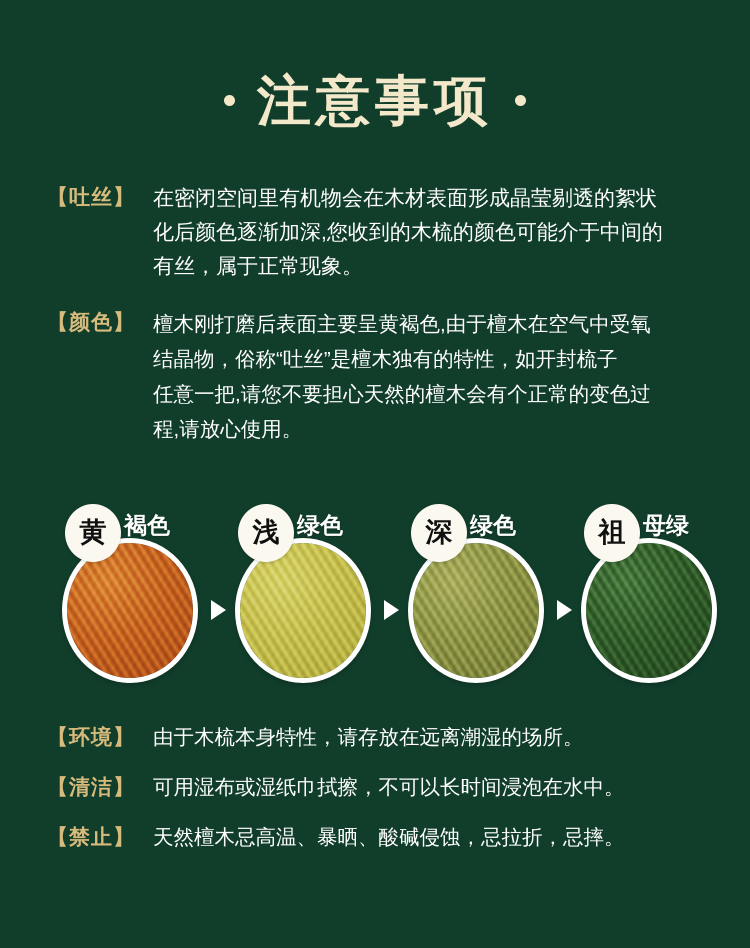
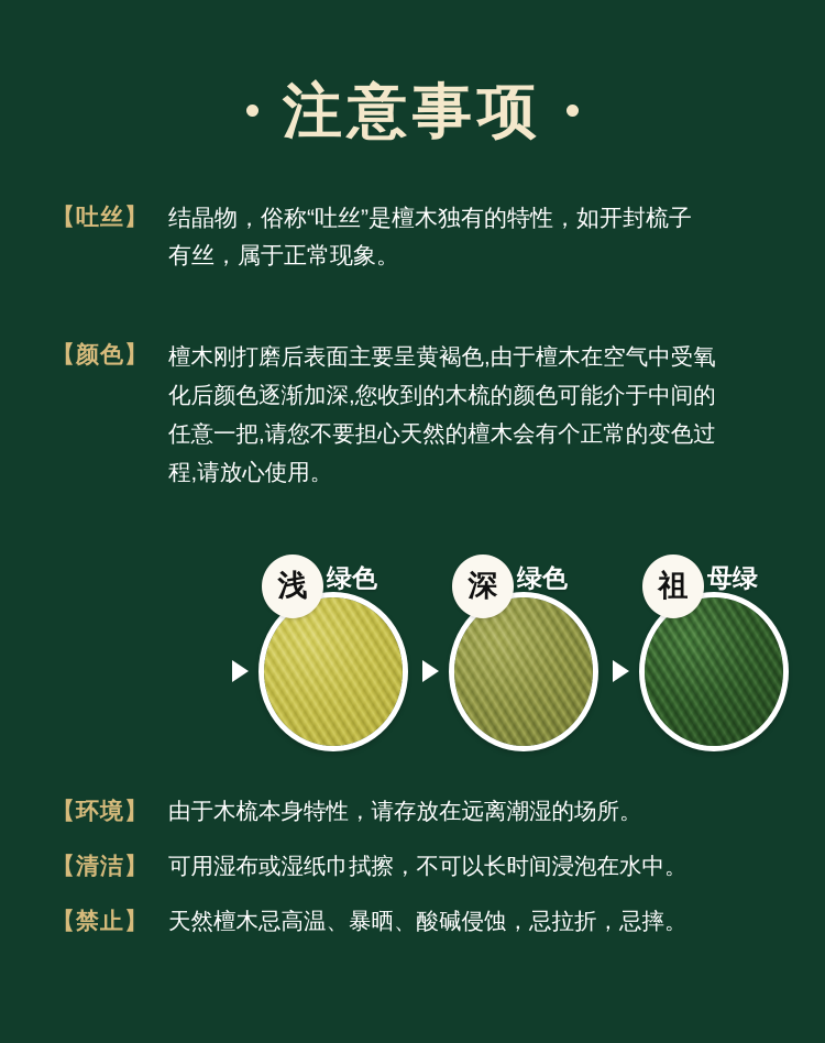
  注意事项
  【吐丝】
- 在密闭空间里有机物会在木材表面形成晶莹剔透的絮状
- 化后颜色逐渐加深,您收到的木梳的颜色可能介于中间的
+ 结晶物，俗称“吐丝”是檀木独有的特性，如开封梳子
  有丝，属于正常现象。
  【颜色】
  檀木刚打磨后表面主要呈黄褐色,由于檀木在空气中受氧
- 结晶物，俗称“吐丝”是檀木独有的特性，如开封梳子
+ 化后颜色逐渐加深,您收到的木梳的颜色可能介于中间的
  任意一把,请您不要担心天然的檀木会有个正常的变色过
  程,请放心使用。
- 黄
- 褐色
  浅
  绿色
  深
  绿色
  祖
  母绿
  【环境】
  由于木梳本身特性，请存放在远离潮湿的场所。
  【清洁】
  可用湿布或湿纸巾拭擦，不可以长时间浸泡在水中。
  【禁止】
  天然檀木忌高温、暴晒、酸碱侵蚀，忌拉折，忌摔。
